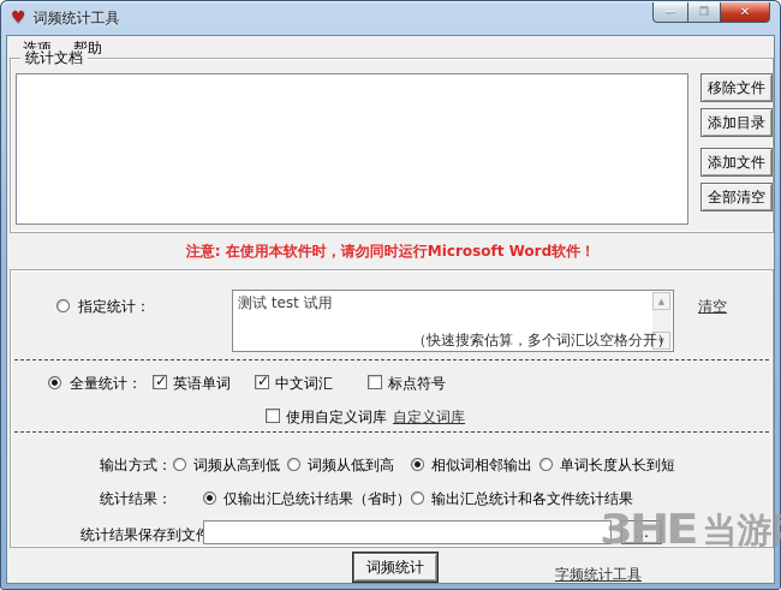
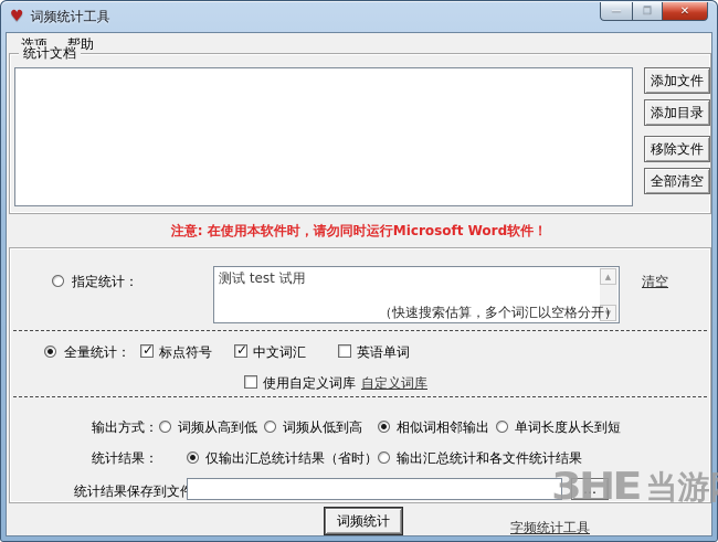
  ♥
  词频统计工具
  —
  ❐
  ✕
  选项
  帮助
  统计文档
- 移除文件
+ 添加文件
  添加目录
- 添加文件
+ 移除文件
  全部清空
  注意: 在使用本软件时，请勿同时运行Microsoft Word软件！
  指定统计：
  测试 test 试用
  ▲
  ▼
  清空
  （快速搜索估算，多个词汇以空格分开）
  全量统计：
- 英语单词
+ 标点符号
  中文词汇
- 标点符号
+ 英语单词
  使用自定义词库
  自定义词库
  输出方式：
  词频从高到低
  词频从低到高
  相似词相邻输出
  单词长度从长到短
  统计结果：
  仅输出汇总统计结果（省时）
  输出汇总统计和各文件统计结果
  统计结果保存到文
  …
  词频统计
  字频统计工具
  3HE
